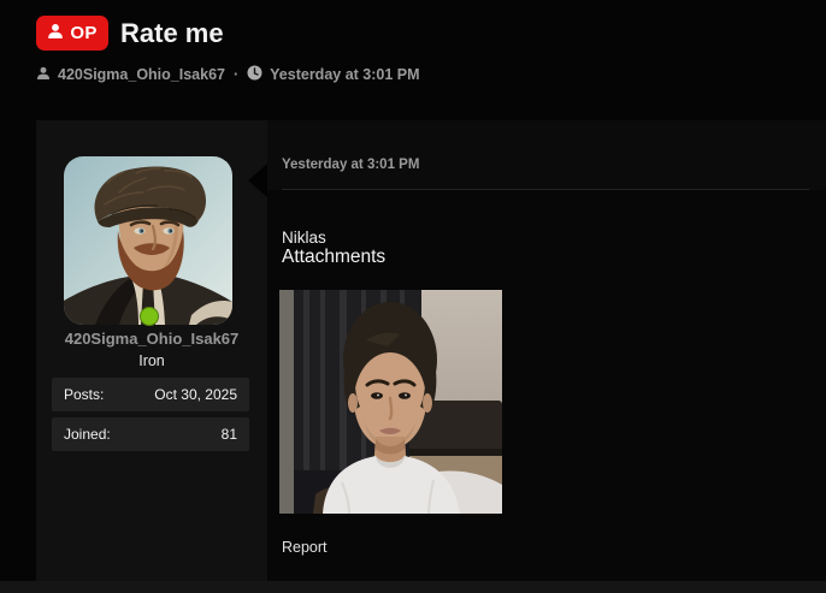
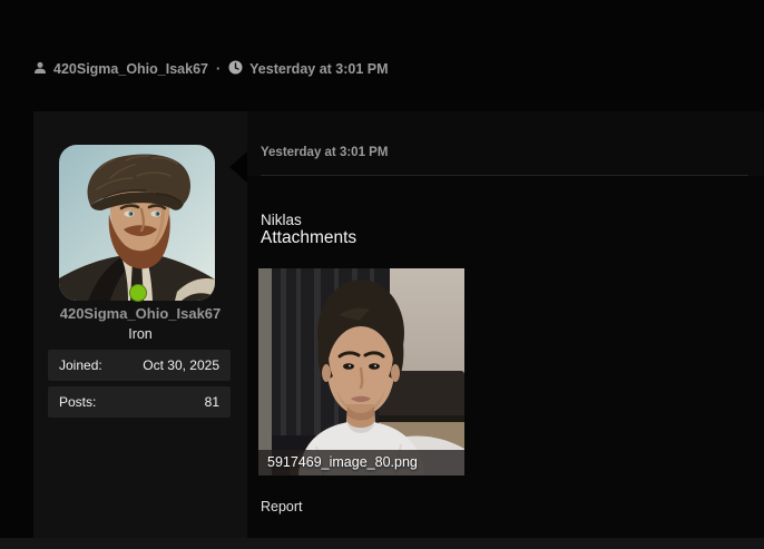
- OP
- Rate me
  420Sigma_Ohio_Isak67
  ·
  Yesterday at 3:01 PM
  420Sigma_Ohio_Isak67
  Iron
- Posts:
+ Joined:
  Oct 30, 2025
- Joined:
+ Posts:
  81
  Yesterday at 3:01 PM
  Niklas
  Attachments
+ 5917469_image_80.png
  Report
